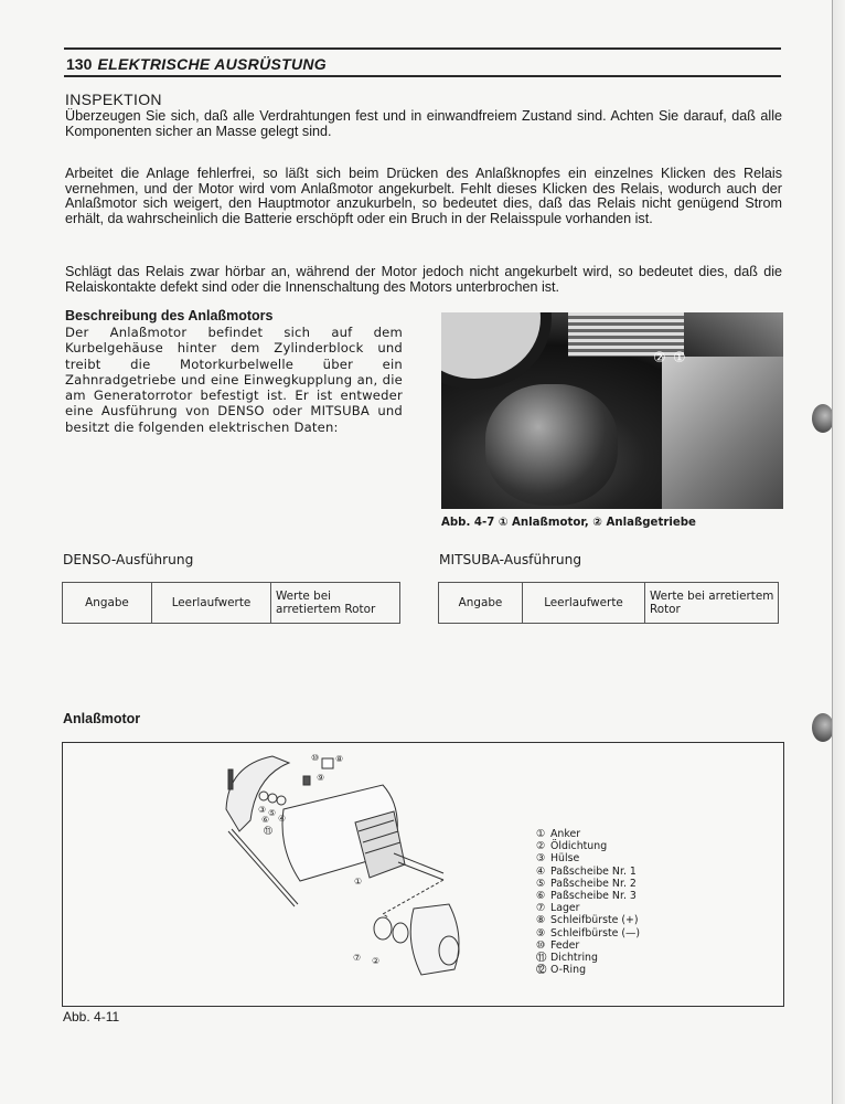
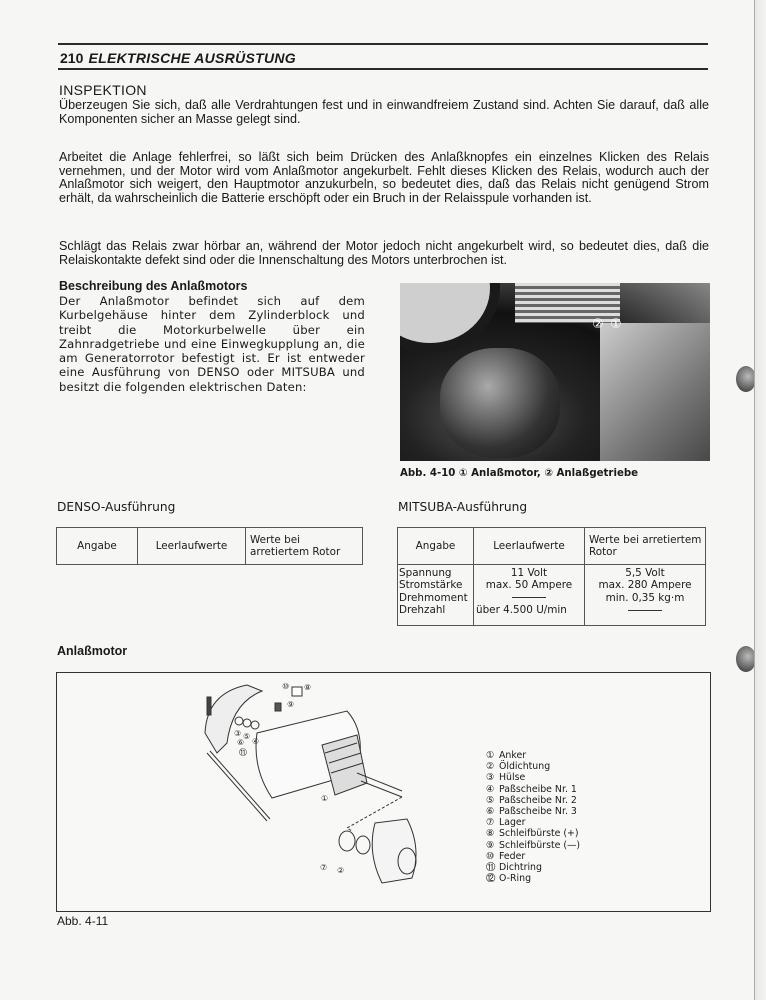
- 130 ELEKTRISCHE AUSRÜSTUNG
+ 210 ELEKTRISCHE AUSRÜSTUNG
  INSPEKTION
  Überzeugen Sie sich, daß alle Verdrahtungen fest und in einwandfreiem Zustand sind. Achten Sie darauf, daß alle Komponenten sicher an Masse gelegt sind.
  Arbeitet die Anlage fehlerfrei, so läßt sich beim Drücken des Anlaßknopfes ein einzelnes Klicken des Relais vernehmen, und der Motor wird vom Anlaßmotor angekurbelt. Fehlt dieses Klicken des Relais, wodurch auch der Anlaßmotor sich weigert, den Hauptmotor anzukurbeln, so bedeutet dies, daß das Relais nicht genügend Strom erhält, da wahrscheinlich die Batterie erschöpft oder ein Bruch in der Relaisspule vorhanden ist.
  Schlägt das Relais zwar hörbar an, während der Motor jedoch nicht angekurbelt wird, so bedeutet dies, daß die Relaiskontakte defekt sind oder die Innenschaltung des Motors unterbrochen ist.
  Beschreibung des Anlaßmotors
  Der Anlaßmotor befindet sich auf dem Kurbelgehäuse hinter dem Zylinderblock und treibt die Motorkurbelwelle über ein Zahnradgetriebe und eine Einwegkupplung an, die am Generatorrotor befestigt ist. Er ist entweder eine Ausführung von DENSO oder MITSUBA und besitzt die folgenden elektrischen Daten:
  ②
  ①
- Abb. 4-7 ① Anlaßmotor, ② Anlaßgetriebe
+ Abb. 4-10 ① Anlaßmotor, ② Anlaßgetriebe
  DENSO-Ausführung
  Angabe	Leerlaufwerte	Werte bei arretiertem Rotor
  MITSUBA-Ausführung
  Angabe	Leerlaufwerte	Werte bei arretiertem Rotor
+ Spannung Stromstärke Drehmoment Drehzahl	11 Volt max. 50 Ampere über 4.500 U/min	5,5 Volt max. 280 Ampere min. 0,35 kg·m
  Anlaßmotor
  ⑩
  ⑧
  ⑨
  ③
  ⑤
  ⑥
  ④
  ⑪
  ①
  ⑦
  ②
  ① Anker
  ② Öldichtung
  ③ Hülse
  ④ Paßscheibe Nr. 1
  ⑤ Paßscheibe Nr. 2
  ⑥ Paßscheibe Nr. 3
  ⑦ Lager
  ⑧ Schleifbürste (+)
  ⑨ Schleifbürste (—)
  ⑩ Feder
  ⑪ Dichtring
  ⑫ O-Ring
  Abb. 4-11
